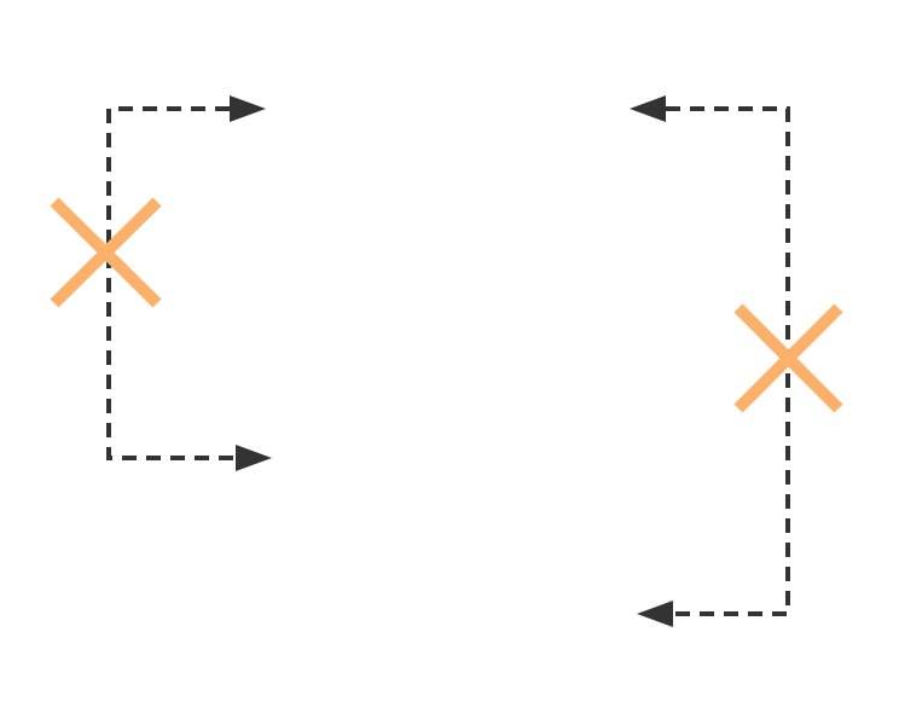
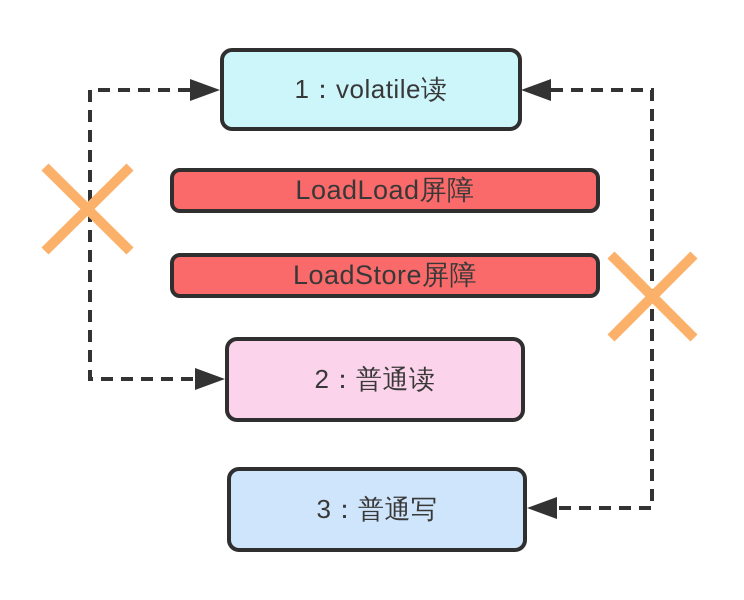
+ 1：volatile读
+ LoadLoad屏障
+ LoadStore屏障
+ 2：普通读
+ 3：普通写
